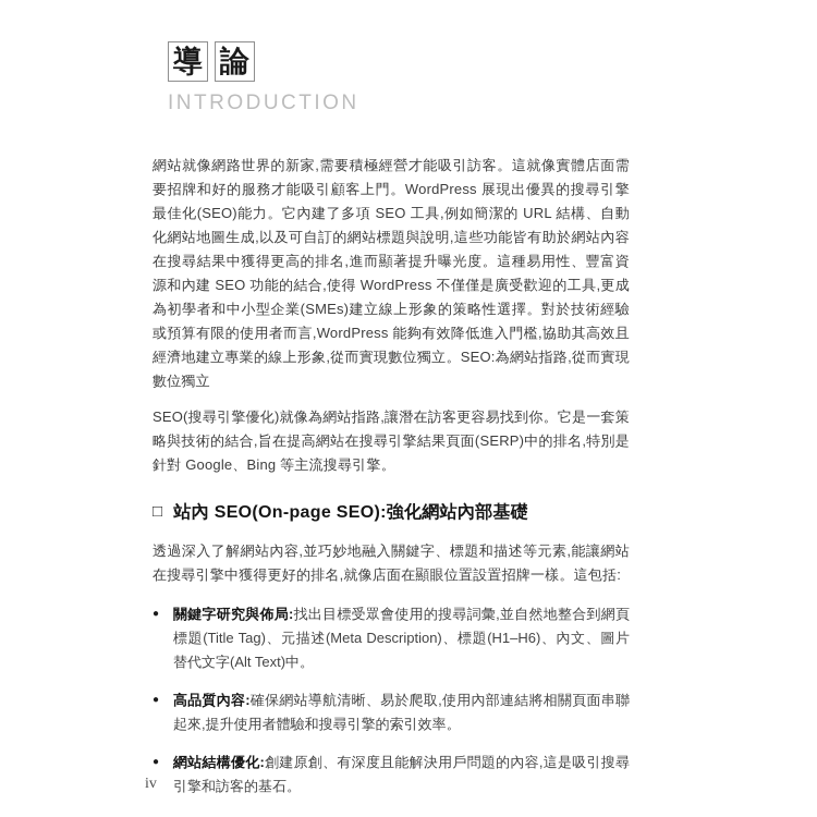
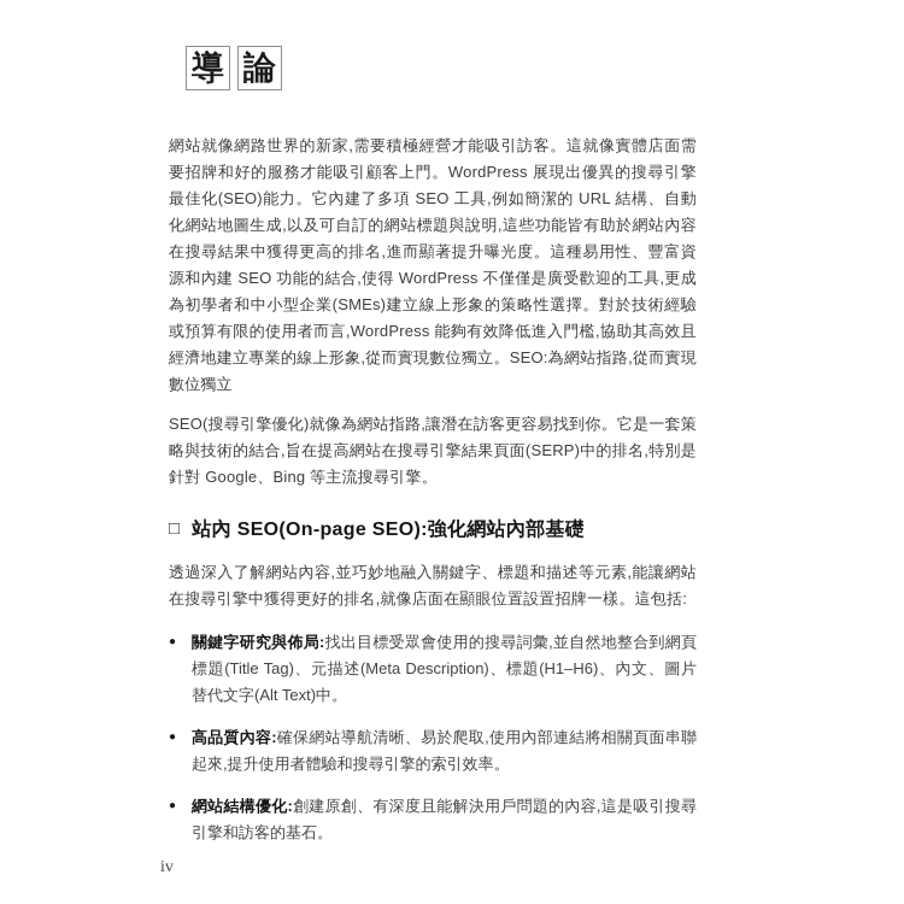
  導
  論
- INTRODUCTION
  網站就像網路世界的新家,需要積極經營才能吸引訪客。這就像實體店面需要招牌和好的服務才能吸引顧客上門。WordPress 展現出優異的搜尋引擎最佳化(SEO)能力。它內建了多項 SEO 工具,例如簡潔的 URL 結構、自動化網站地圖生成,以及可自訂的網站標題與說明,這些功能皆有助於網站內容在搜尋結果中獲得更高的排名,進而顯著提升曝光度。這種易用性、豐富資源和內建 SEO 功能的結合,使得 WordPress 不僅僅是廣受歡迎的工具,更成為初學者和中小型企業(SMEs)建立線上形象的策略性選擇。對於技術經驗或預算有限的使用者而言,WordPress 能夠有效降低進入門檻,協助其高效且經濟地建立專業的線上形象,從而實現數位獨立。SEO:為網站指路,從而實現數位獨立
  SEO(搜尋引擎優化)就像為網站指路,讓潛在訪客更容易找到你。它是一套策略與技術的結合,旨在提高網站在搜尋引擎結果頁面(SERP)中的排名,特別是針對 Google、Bing 等主流搜尋引擎。
  □
  站內 SEO(On-page SEO):強化網站內部基礎
  透過深入了解網站內容,並巧妙地融入關鍵字、標題和描述等元素,能讓網站在搜尋引擎中獲得更好的排名,就像店面在顯眼位置設置招牌一樣。這包括:
  ●
  關鍵字研究與佈局:找出目標受眾會使用的搜尋詞彙,並自然地整合到網頁標題(Title Tag)、元描述(Meta Description)、標題(H1–H6)、內文、圖片替代文字(Alt Text)中。
  ●
  高品質內容:確保網站導航清晰、易於爬取,使用內部連結將相關頁面串聯起來,提升使用者體驗和搜尋引擎的索引效率。
  ●
  網站結構優化:創建原創、有深度且能解決用戶問題的內容,這是吸引搜尋引擎和訪客的基石。
  iv
